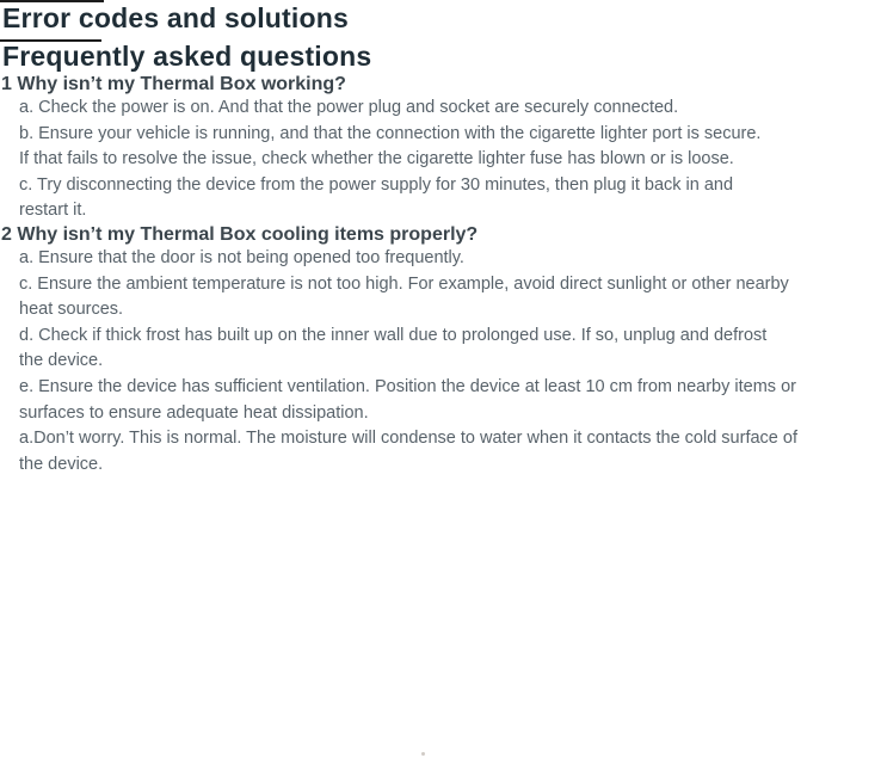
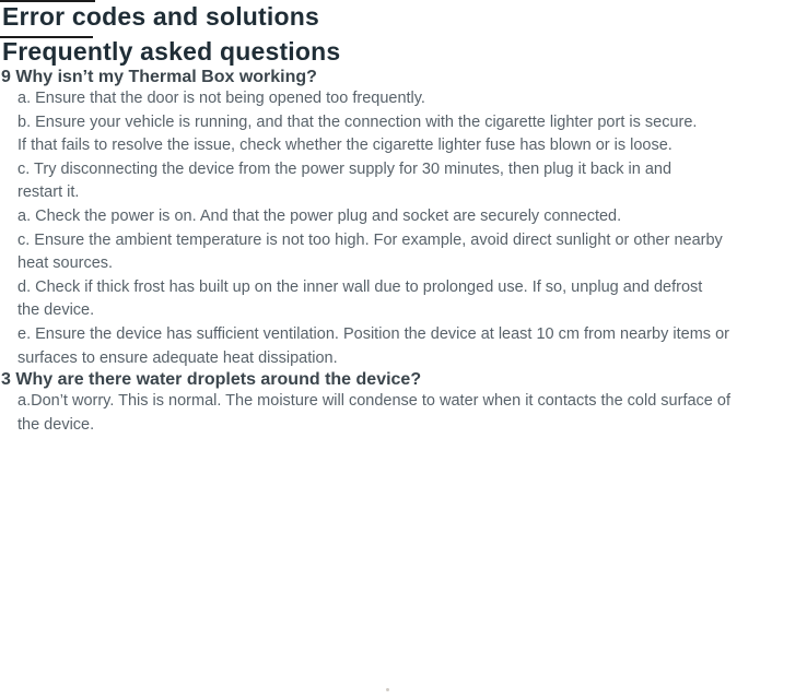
  Error codes and solutions
  Frequently asked questions
- 1 Why isn’t my Thermal Box working?
+ 9 Why isn’t my Thermal Box working?
- a. Check the power is on. And that the power plug and socket are securely connected.
+ a. Ensure that the door is not being opened too frequently.
  b. Ensure your vehicle is running, and that the connection with the cigarette lighter port is secure.
  If that fails to resolve the issue, check whether the cigarette lighter fuse has blown or is loose.
  c. Try disconnecting the device from the power supply for 30 minutes, then plug it back in and
  restart it.
- 2 Why isn’t my Thermal Box cooling items properly?
- a. Ensure that the door is not being opened too frequently.
+ a. Check the power is on. And that the power plug and socket are securely connected.
  c. Ensure the ambient temperature is not too high. For example, avoid direct sunlight or other nearby
  heat sources.
  d. Check if thick frost has built up on the inner wall due to prolonged use. If so, unplug and defrost
  the device.
  e. Ensure the device has sufficient ventilation. Position the device at least 10 cm from nearby items or
  surfaces to ensure adequate heat dissipation.
+ 3 Why are there water droplets around the device?
  a.Don’t worry. This is normal. The moisture will condense to water when it contacts the cold surface of
  the device.
